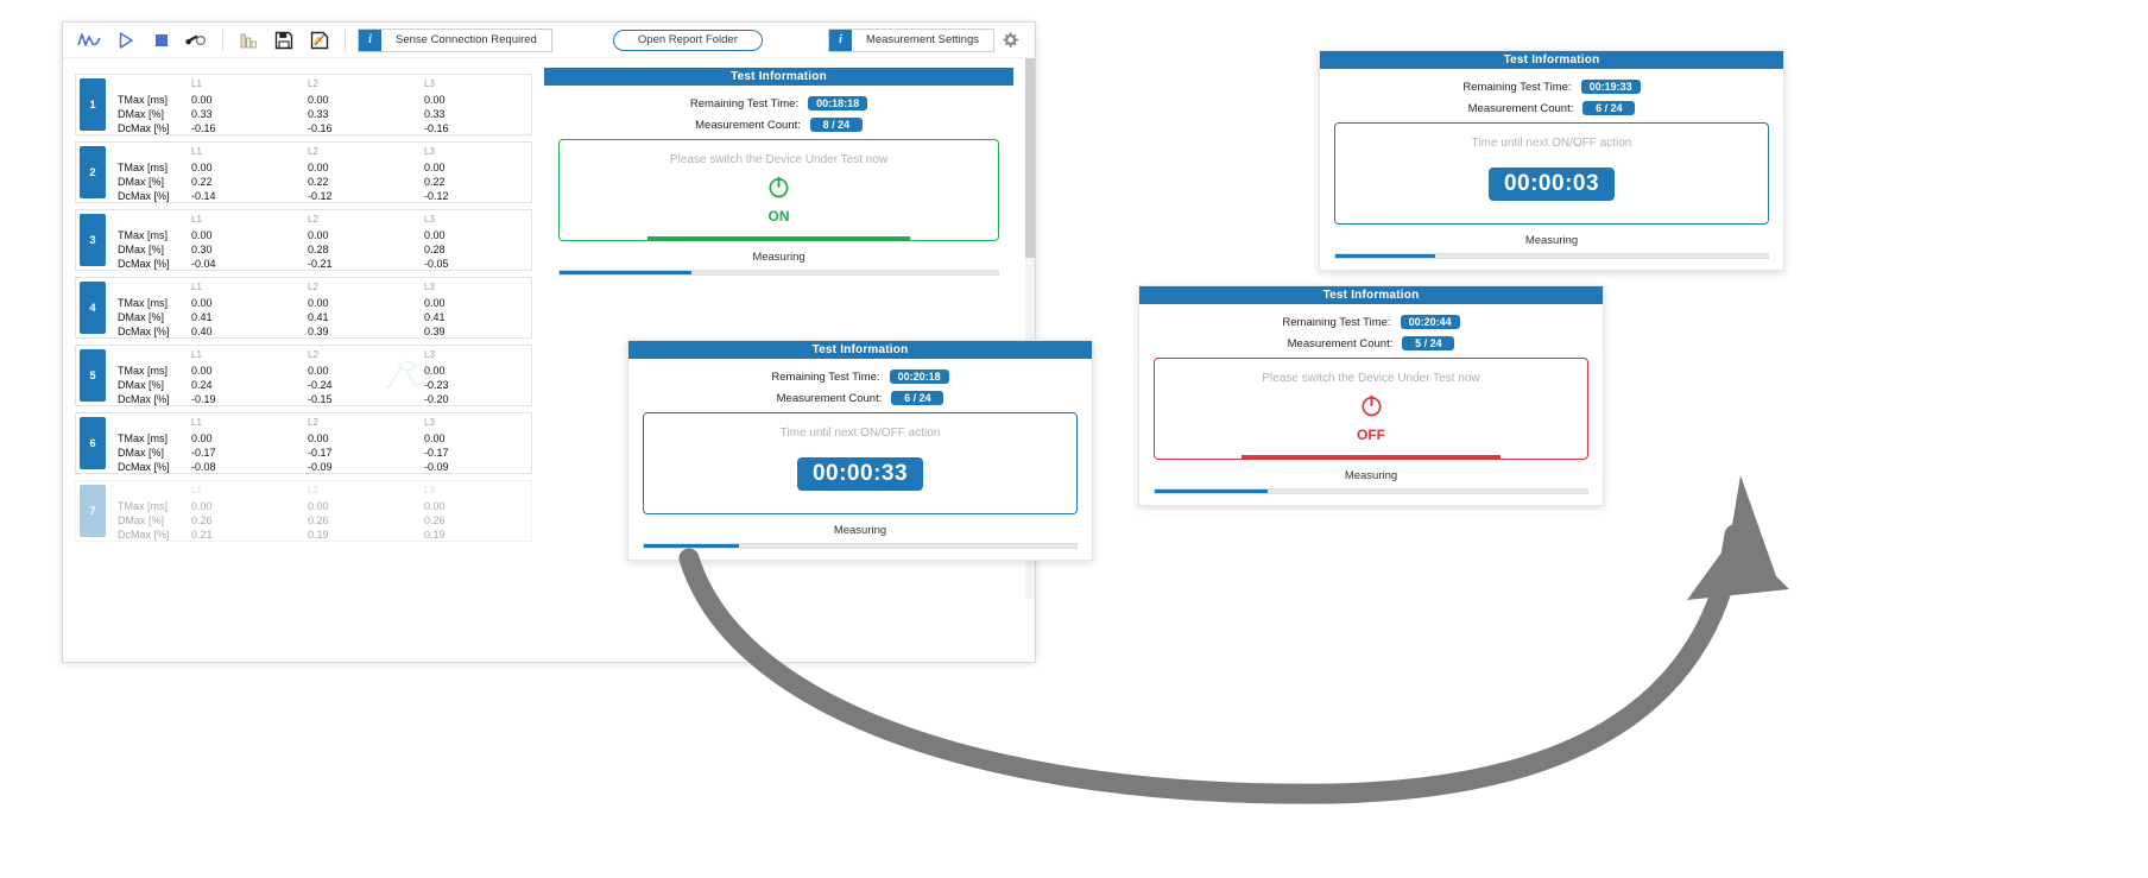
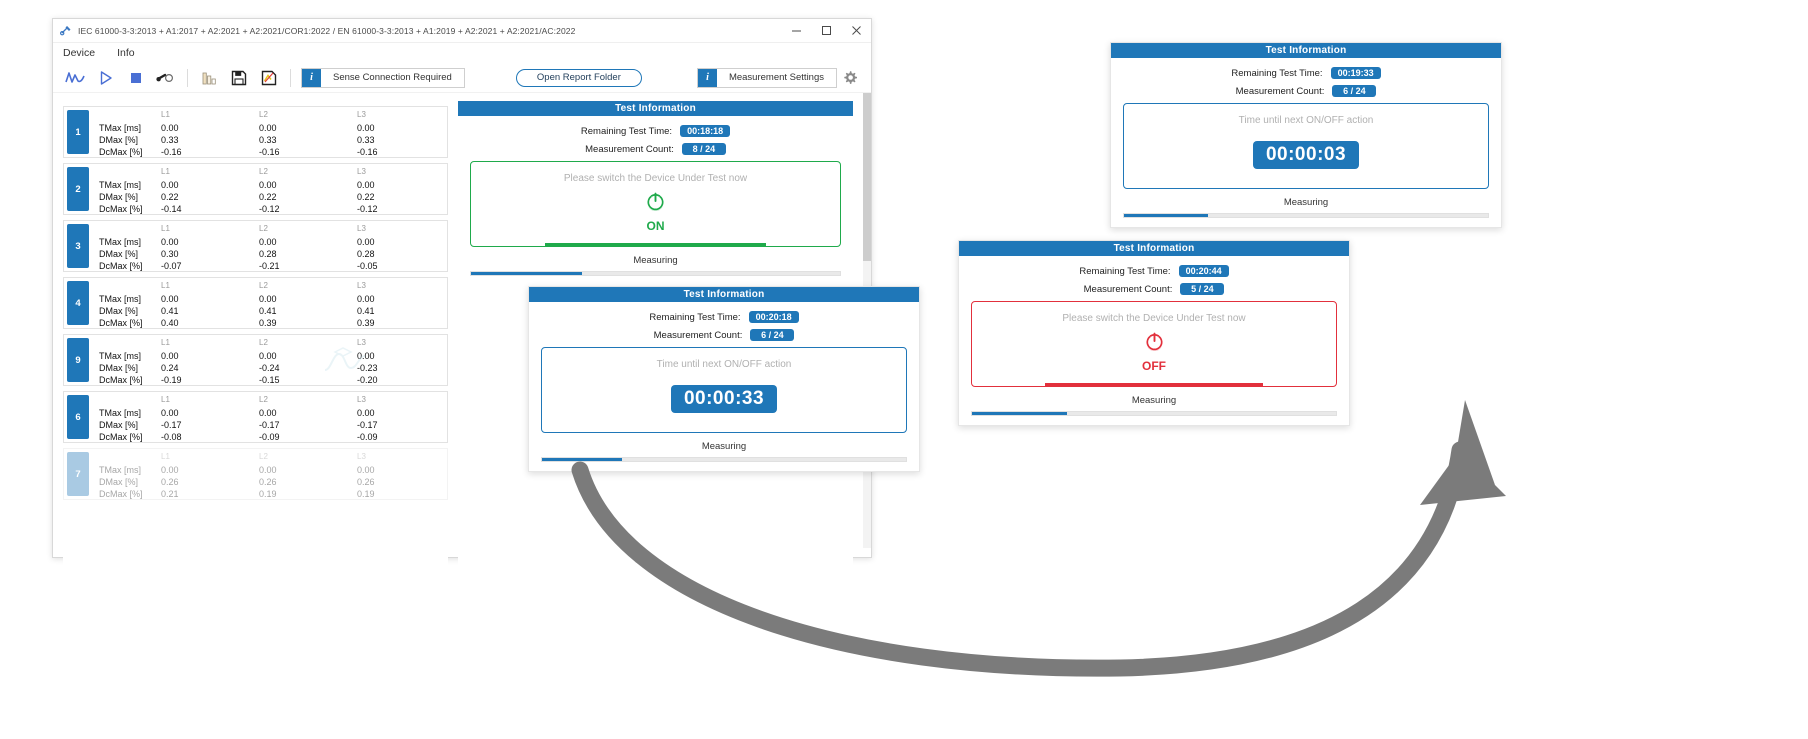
+ IEC 61000-3-3:2013 + A1:2017 + A2:2021 + A2:2021/COR1:2022 / EN 61000-3-3:2013 + A1:2019 + A2:2021 + A2:2021/AC:2022
+ Device
+ Info
  i
  Sense Connection Required
  Open Report Folder
  i
  Measurement Settings
  1
  L1
  L2
  L3
  TMax [ms]
  0.00
  0.00
  0.00
  DMax [%]
  0.33
  0.33
  0.33
  DcMax [%]
  -0.16
  -0.16
  -0.16
  2
  L1
  L2
  L3
  TMax [ms]
  0.00
  0.00
  0.00
  DMax [%]
  0.22
  0.22
  0.22
  DcMax [%]
  -0.14
  -0.12
  -0.12
  3
  L1
  L2
  L3
  TMax [ms]
  0.00
  0.00
  0.00
  DMax [%]
  0.30
  0.28
  0.28
  DcMax [%]
- -0.04
+ -0.07
  -0.21
  -0.05
  4
  L1
  L2
  L3
  TMax [ms]
  0.00
  0.00
  0.00
  DMax [%]
  0.41
  0.41
  0.41
  DcMax [%]
  0.40
  0.39
  0.39
- 5
+ 9
  L1
  L2
  L3
  TMax [ms]
  0.00
  0.00
  0.00
  DMax [%]
  0.24
  -0.24
  -0.23
  DcMax [%]
  -0.19
  -0.15
  -0.20
  6
  L1
  L2
  L3
  TMax [ms]
  0.00
  0.00
  0.00
  DMax [%]
  -0.17
  -0.17
  -0.17
  DcMax [%]
  -0.08
  -0.09
  -0.09
  7
  L1
  L2
  L3
  TMax [ms]
  0.00
  0.00
  0.00
  DMax [%]
  0.26
  0.26
  0.26
  DcMax [%]
  0.21
  0.19
  0.19
  Test Information
  Remaining Test Time:
  00:18:18
  Measurement Count:
  8 / 24
  Please switch the Device Under Test now
  ON
  Measuring
  Test Information
  Remaining Test Time:
  00:20:18
  Measurement Count:
  6 / 24
  Time until next ON/OFF action
  00:00:33
  Measuring
  Test Information
  Remaining Test Time:
  00:19:33
  Measurement Count:
  6 / 24
  Time until next ON/OFF action
  00:00:03
  Measuring
  Test Information
  Remaining Test Time:
  00:20:44
  Measurement Count:
  5 / 24
  Please switch the Device Under Test now
  OFF
  Measuring
